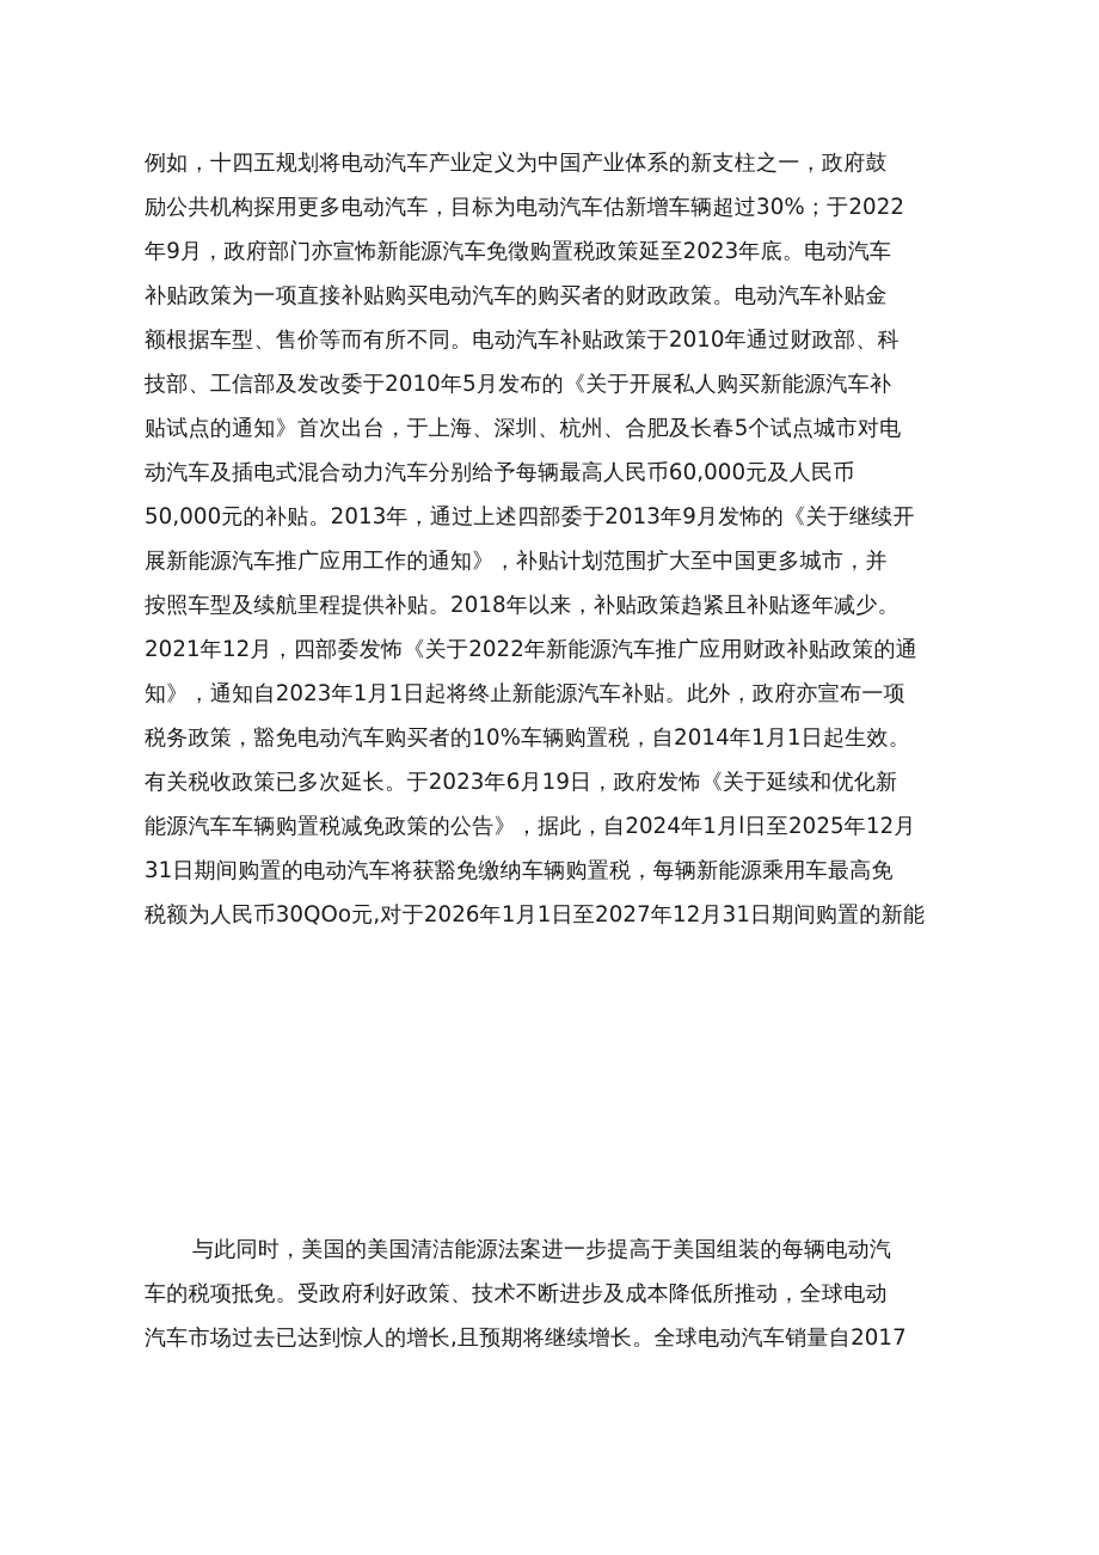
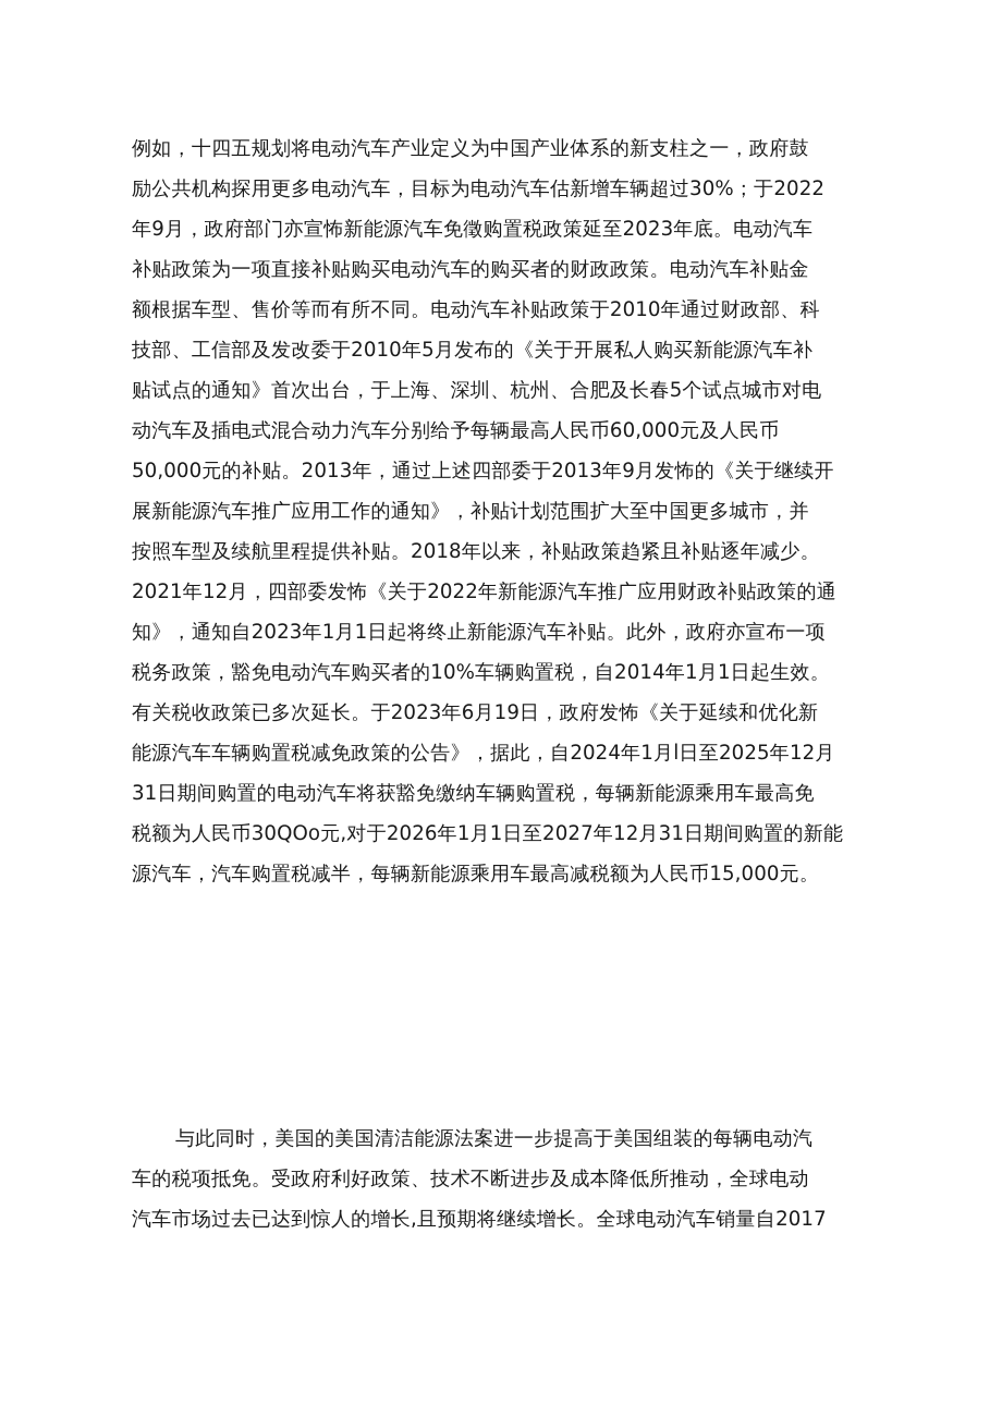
  例如，十四五规划将电动汽车产业定义为中国产业体系的新支柱之一，政府鼓
  励公共机构探用更多电动汽车，目标为电动汽车估新增车辆超过30%；于2022
  年9月，政府部门亦宣怖新能源汽车免徵购置税政策延至2023年底。电动汽车
  补贴政策为一项直接补贴购买电动汽车的购买者的财政政策。电动汽车补贴金
  额根据车型、售价等而有所不同。电动汽车补贴政策于2010年通过财政部、科
  技部、工信部及发改委于2010年5月发布的《关于开展私人购买新能源汽车补
  贴试点的通知》首次出台，于上海、深圳、杭州、合肥及长春5个试点城市对电
  动汽车及插电式混合动力汽车分别给予每辆最高人民币60,000元及人民币
  50,000元的补贴。2013年，通过上述四部委于2013年9月发怖的《关于继续开
  展新能源汽车推广应用工作的通知》，补贴计划范围扩大至中国更多城市，并
  按照车型及续航里程提供补贴。2018年以来，补贴政策趋紧且补贴逐年减少。
  2021年12月，四部委发怖《关于2022年新能源汽车推广应用财政补贴政策的通
  知》，通知自2023年1月1日起将终止新能源汽车补贴。此外，政府亦宣布一项
  税务政策，豁免电动汽车购买者的10%车辆购置税，自2014年1月1日起生效。
  有关税收政策已多次延长。于2023年6月19日，政府发怖《关于延续和优化新
  能源汽车车辆购置税减免政策的公告》，据此，自2024年1月l日至2025年12月
  31日期间购置的电动汽车将获豁免缴纳车辆购置税，每辆新能源乘用车最高免
  税额为人民币30QOo元,对于2026年1月1日至2027年12月31日期间购置的新能
+ 源汽车，汽车购置税减半，每辆新能源乘用车最高减税额为人民币15,000元。
  与此同时，美国的美国清洁能源法案进一步提高于美国组装的每辆电动汽
  车的税项抵免。受政府利好政策、技术不断进步及成本降低所推动，全球电动
  汽车市场过去已达到惊人的增长,且预期将继续增长。全球电动汽车销量自2017
